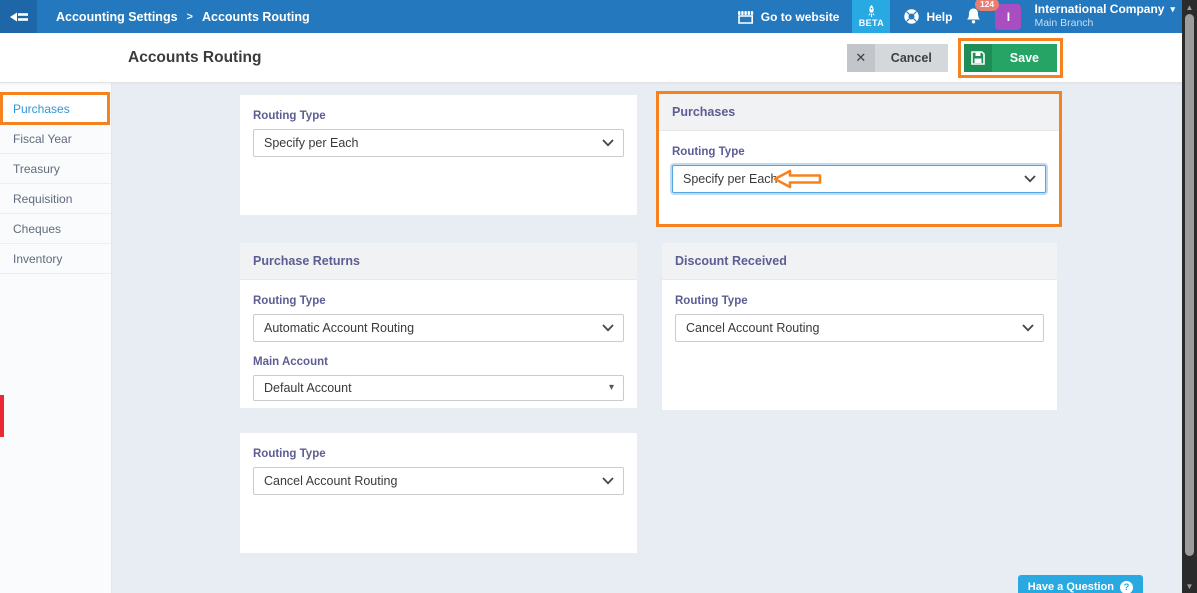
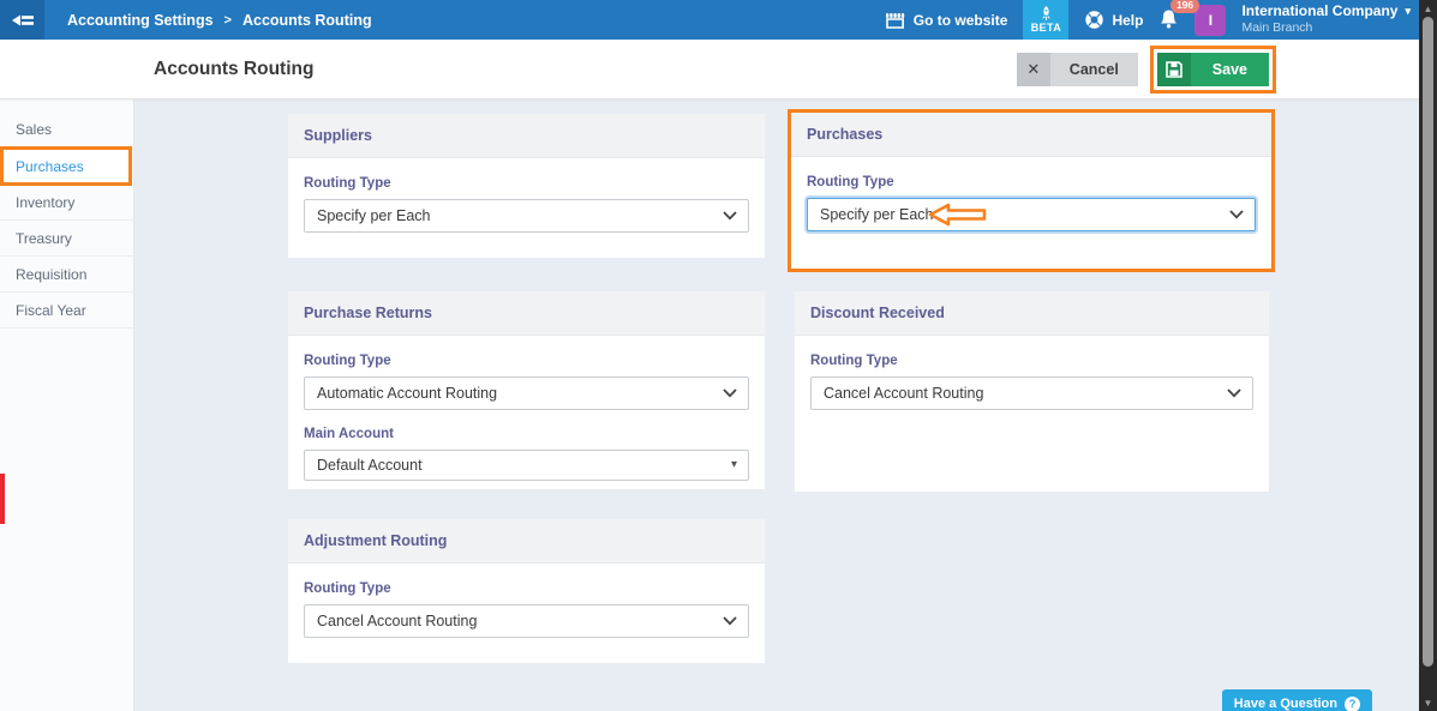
  Accounting Settings
  >
  Accounts Routing
  Go to website
  BETA
  Help
- 124
+ 196
  I
  International Company
  ▾
  Main Branch
  Accounts Routing
  ✕
  Cancel
  Save
+ Sales
  Purchases
- Fiscal Year
+ Inventory
  Treasury
  Requisition
- Cheques
- Inventory
+ Fiscal Year
+ Suppliers
  Routing Type
  Specify per Each
  Purchases
  Routing Type
  Specify per Each
  Purchase Returns
  Routing Type
  Automatic Account Routing
  Main Account
  Default Account
  ▾
  Discount Received
  Routing Type
  Cancel Account Routing
+ Adjustment Routing
  Routing Type
  Cancel Account Routing
  Have a Question
  ?
  ▲
  ▼
